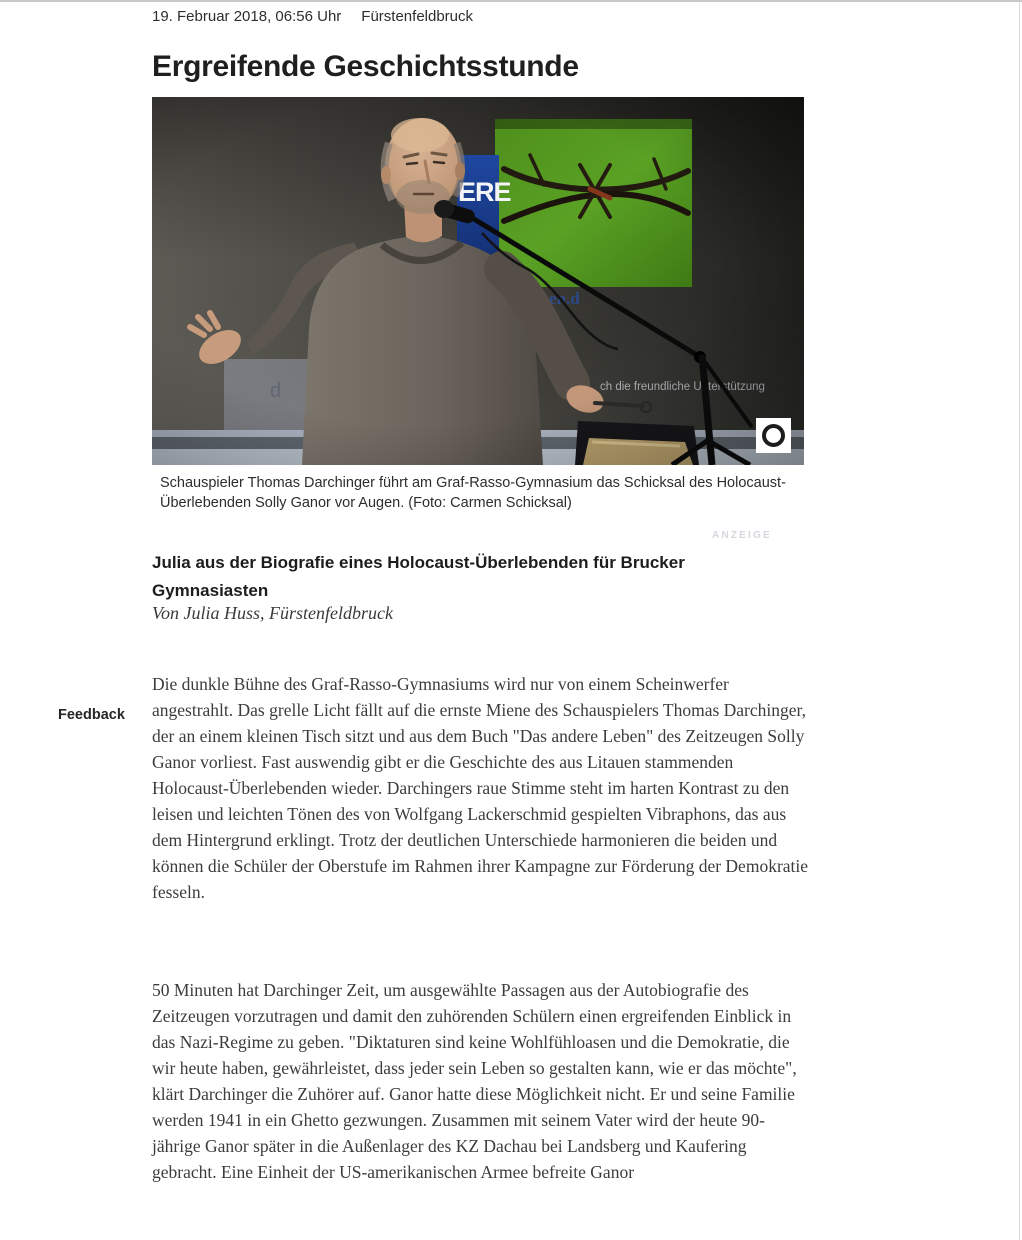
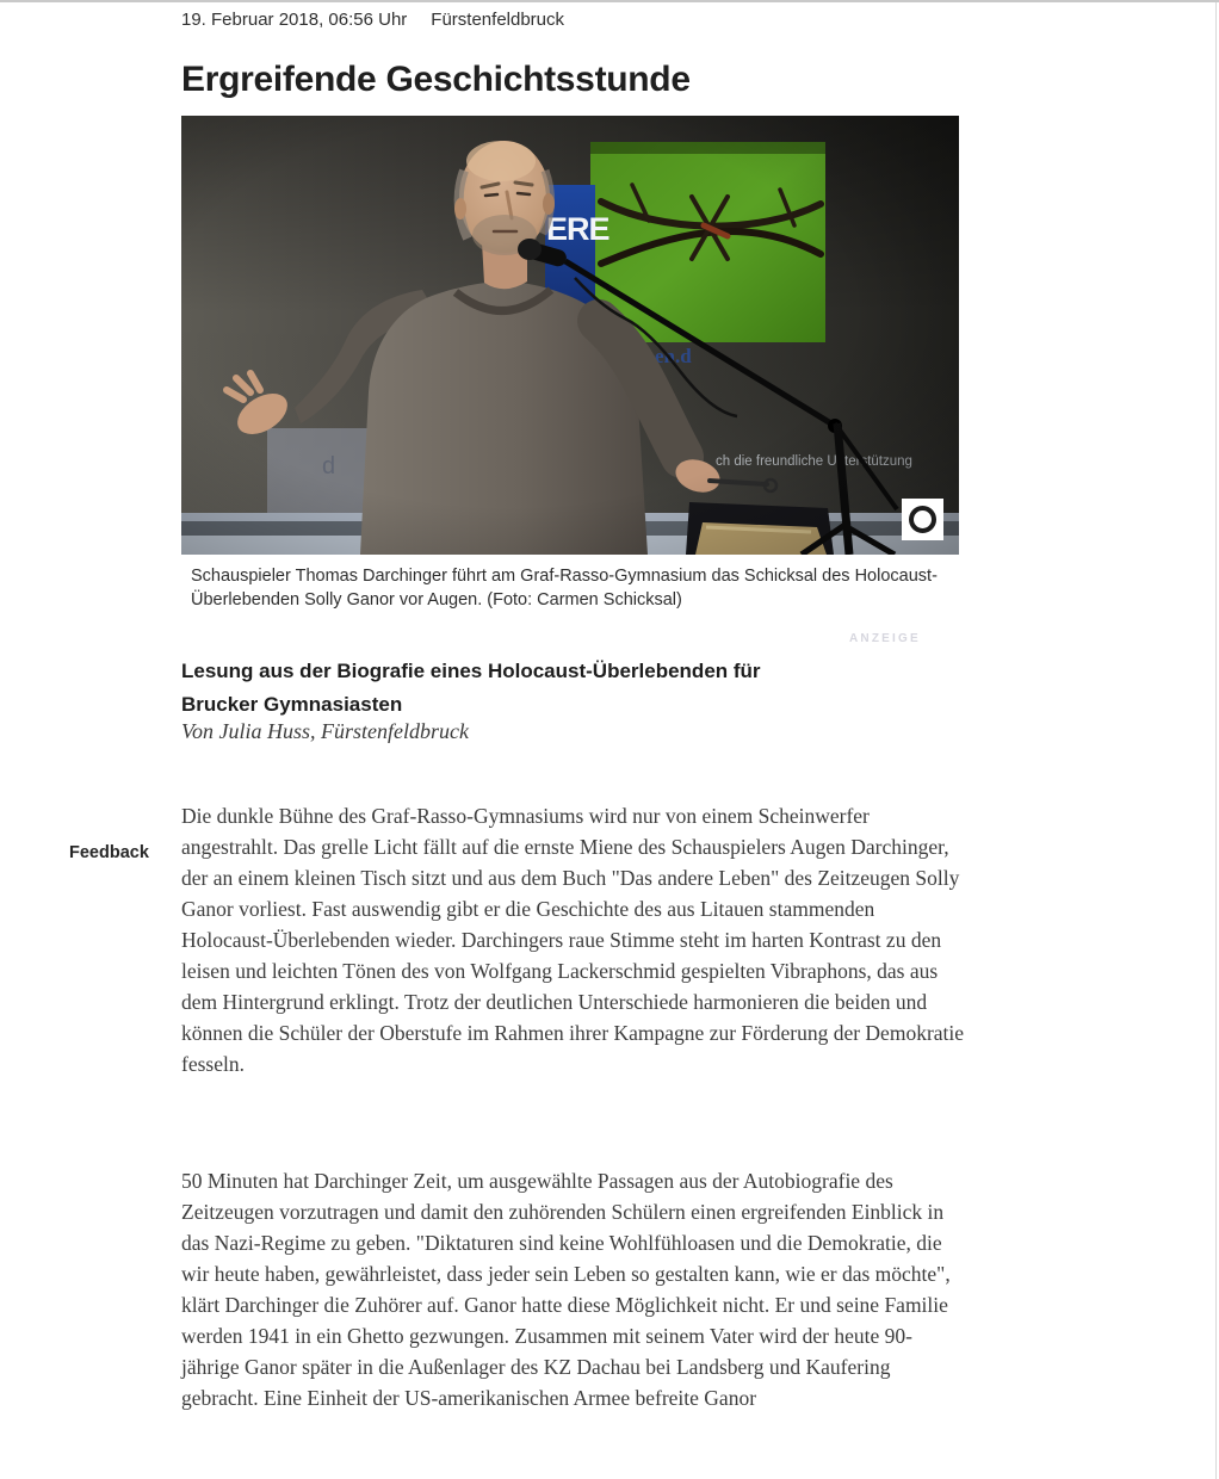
  Feedback
  19. Februar 2018, 06:56 Uhr
  Fürstenfeldbruck
  Ergreifende Geschichtsstunde
  Schauspieler Thomas Darchinger führt am Graf-Rasso-Gymnasium das Schicksal des Holocaust-Überlebenden Solly Ganor vor Augen. (Foto: Carmen Schicksal)
  ANZEIGE
- Julia aus der Biografie eines Holocaust-Überlebenden für Brucker Gymnasiasten
+ Lesung aus der Biografie eines Holocaust-Überlebenden für Brucker Gymnasiasten
  Von Julia Huss, Fürstenfeldbruck
- Die dunkle Bühne des Graf-Rasso-Gymnasiums wird nur von einem Scheinwerfer angestrahlt. Das grelle Licht fällt auf die ernste Miene des Schauspielers Thomas Darchinger, der an einem kleinen Tisch sitzt und aus dem Buch "Das andere Leben" des Zeitzeugen Solly Ganor vorliest. Fast auswendig gibt er die Geschichte des aus Litauen stammenden Holocaust-Überlebenden wieder. Darchingers raue Stimme steht im harten Kontrast zu den leisen und leichten Tönen des von Wolfgang Lackerschmid gespielten Vibraphons, das aus dem Hintergrund erklingt. Trotz der deutlichen Unterschiede harmonieren die beiden und können die Schüler der Oberstufe im Rahmen ihrer Kampagne zur Förderung der Demokratie fesseln.
+ Die dunkle Bühne des Graf-Rasso-Gymnasiums wird nur von einem Scheinwerfer angestrahlt. Das grelle Licht fällt auf die ernste Miene des Schauspielers Augen Darchinger, der an einem kleinen Tisch sitzt und aus dem Buch "Das andere Leben" des Zeitzeugen Solly Ganor vorliest. Fast auswendig gibt er die Geschichte des aus Litauen stammenden Holocaust-Überlebenden wieder. Darchingers raue Stimme steht im harten Kontrast zu den leisen und leichten Tönen des von Wolfgang Lackerschmid gespielten Vibraphons, das aus dem Hintergrund erklingt. Trotz der deutlichen Unterschiede harmonieren die beiden und können die Schüler der Oberstufe im Rahmen ihrer Kampagne zur Förderung der Demokratie fesseln.
  50 Minuten hat Darchinger Zeit, um ausgewählte Passagen aus der Autobiografie des Zeitzeugen vorzutragen und damit den zuhörenden Schülern einen ergreifenden Einblick in das Nazi-Regime zu geben. "Diktaturen sind keine Wohlfühloasen und die Demokratie, die wir heute haben, gewährleistet, dass jeder sein Leben so gestalten kann, wie er das möchte", klärt Darchinger die Zuhörer auf. Ganor hatte diese Möglichkeit nicht. Er und seine Familie werden 1941 in ein Ghetto gezwungen. Zusammen mit seinem Vater wird der heute 90-jährige Ganor später in die Außenlager des KZ Dachau bei Landsberg und Kaufering gebracht. Eine Einheit der US-amerikanischen Armee befreite Ganor
